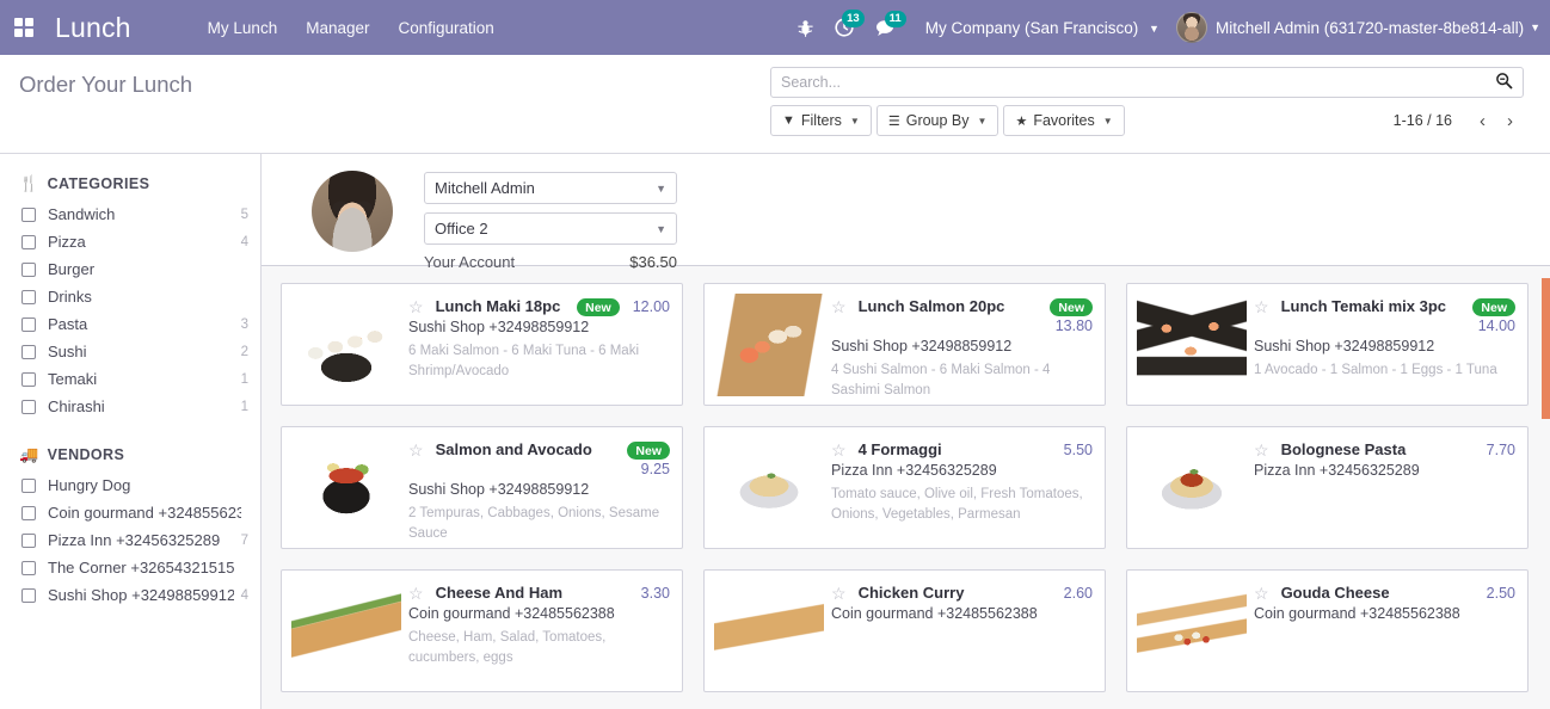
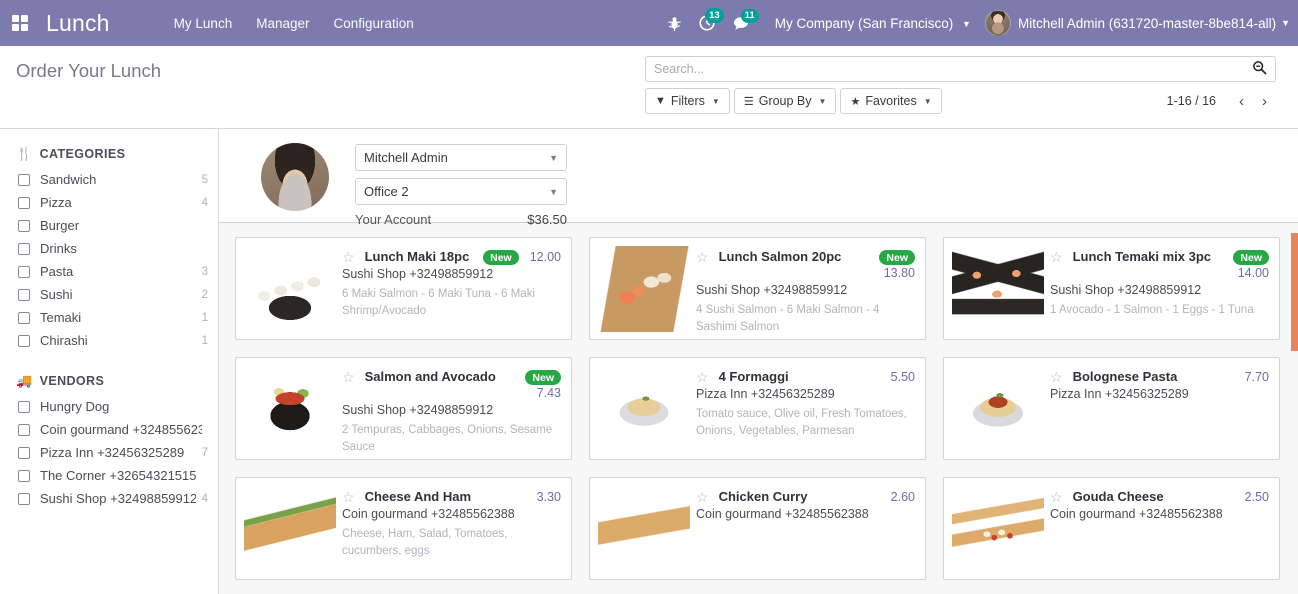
  Lunch
  My Lunch
  Manager
  Configuration
  13
  11
  My Company (San Francisco) ▼
  Mitchell Admin (631720-master-8be814-all)
  ▼
  Order Your Lunch
  Search...
  ▼
  Filters
  ▼
  ☰
  Group By
  ▼
  ★
  Favorites
  ▼
  1-16 / 16
  ‹
  ›
  🍴
  CATEGORIES
  Sandwich
  5
  Pizza
  4
  Burger
  Drinks
  Pasta
  3
  Sushi
  2
  Temaki
  1
  Chirashi
  1
  🚚
  VENDORS
  Hungry Dog
  Coin gourmand +324855623
  Pizza Inn +32456325289
  7
  The Corner +32654321515
  Sushi Shop +32498859912
  4
  Mitchell Admin
  ▼
  Office 2
  ▼
  Your Account
  $36.50
  ☆
  Lunch Maki 18pc
  New
  12.00
  Sushi Shop +32498859912
  6 Maki Salmon - 6 Maki Tuna - 6 Maki Shrimp/Avocado
  ☆
  Lunch Salmon 20pc
  New
  13.80
  Sushi Shop +32498859912
  4 Sushi Salmon - 6 Maki Salmon - 4 Sashimi Salmon
  ☆
  Lunch Temaki mix 3pc
  New
  14.00
  Sushi Shop +32498859912
  1 Avocado - 1 Salmon - 1 Eggs - 1 Tuna
  ☆
  Salmon and Avocado
  New
- 9.25
+ 7.43
  Sushi Shop +32498859912
  2 Tempuras, Cabbages, Onions, Sesame Sauce
  ☆
  4 Formaggi
  5.50
  Pizza Inn +32456325289
  Tomato sauce, Olive oil, Fresh Tomatoes, Onions, Vegetables, Parmesan
  ☆
  Bolognese Pasta
  7.70
  Pizza Inn +32456325289
  ☆
  Cheese And Ham
  3.30
  Coin gourmand +32485562388
  Cheese, Ham, Salad, Tomatoes, cucumbers, eggs
  ☆
  Chicken Curry
  2.60
  Coin gourmand +32485562388
  ☆
  Gouda Cheese
  2.50
  Coin gourmand +32485562388
